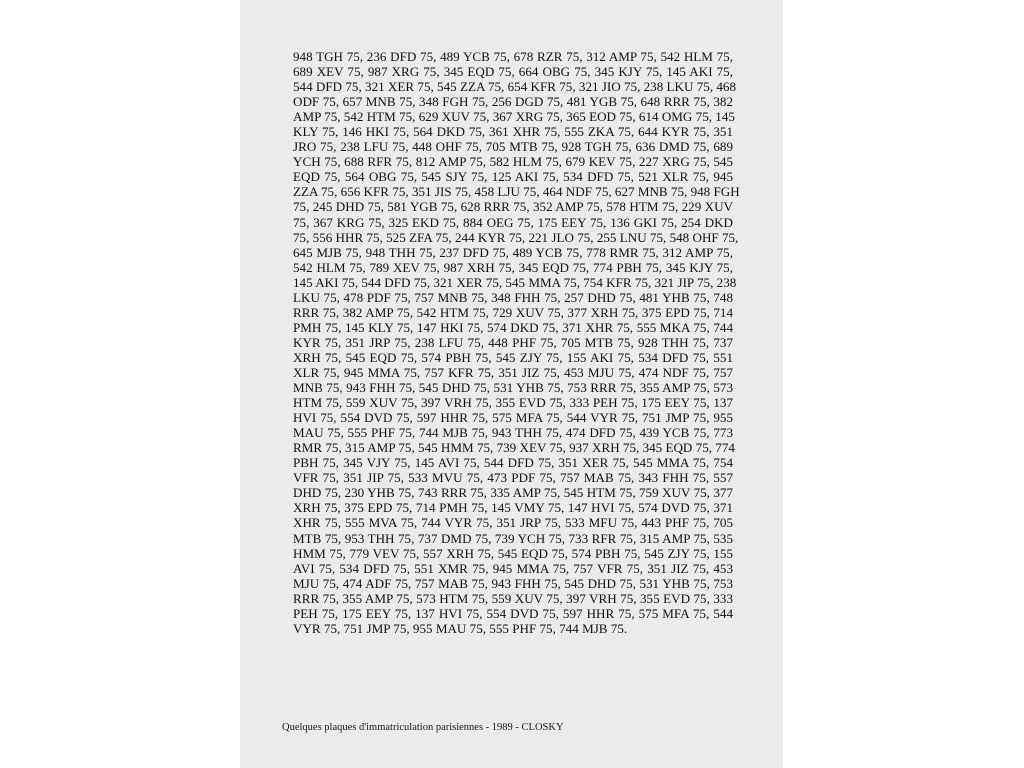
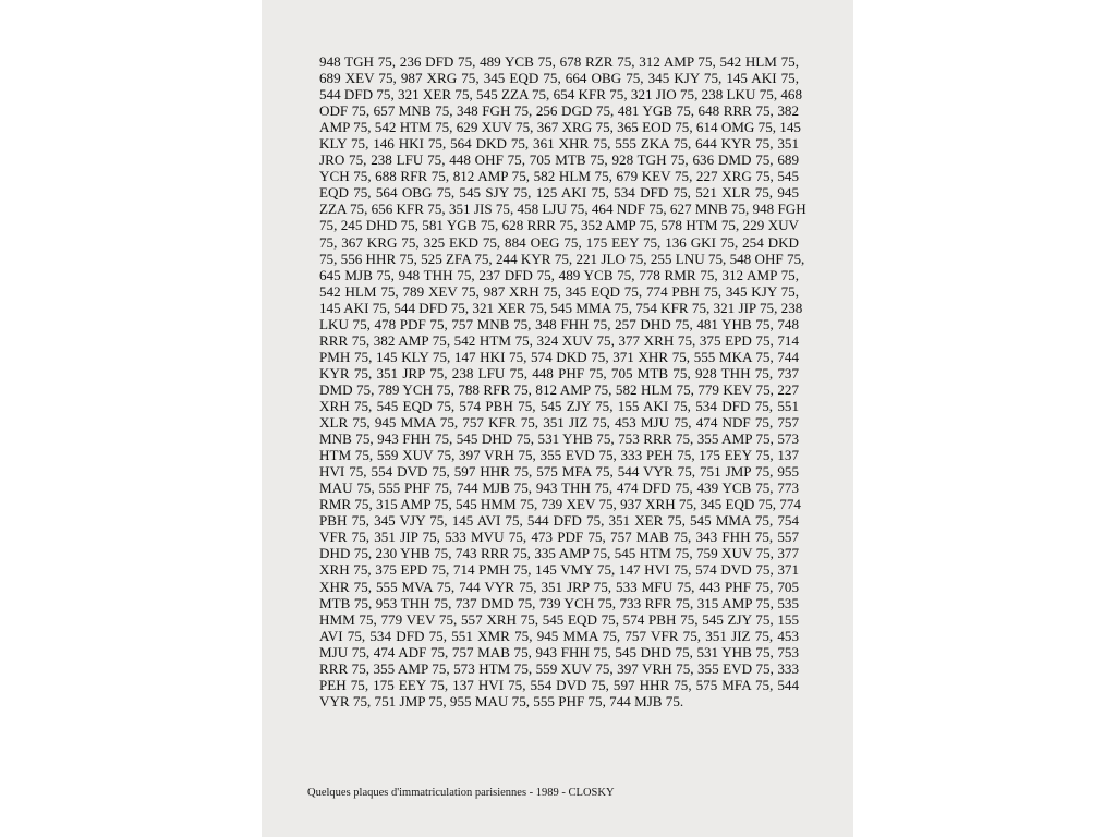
  948 TGH 75, 236 DFD 75, 489 YCB 75, 678 RZR 75, 312 AMP 75, 542 HLM 75,
  689 XEV 75, 987 XRG 75, 345 EQD 75, 664 OBG 75, 345 KJY 75, 145 AKI 75,
  544 DFD 75, 321 XER 75, 545 ZZA 75, 654 KFR 75, 321 JIO 75, 238 LKU 75, 468
  ODF 75, 657 MNB 75, 348 FGH 75, 256 DGD 75, 481 YGB 75, 648 RRR 75, 382
  AMP 75, 542 HTM 75, 629 XUV 75, 367 XRG 75, 365 EOD 75, 614 OMG 75, 145
  KLY 75, 146 HKI 75, 564 DKD 75, 361 XHR 75, 555 ZKA 75, 644 KYR 75, 351
  JRO 75, 238 LFU 75, 448 OHF 75, 705 MTB 75, 928 TGH 75, 636 DMD 75, 689
  YCH 75, 688 RFR 75, 812 AMP 75, 582 HLM 75, 679 KEV 75, 227 XRG 75, 545
  EQD 75, 564 OBG 75, 545 SJY 75, 125 AKI 75, 534 DFD 75, 521 XLR 75, 945
  ZZA 75, 656 KFR 75, 351 JIS 75, 458 LJU 75, 464 NDF 75, 627 MNB 75, 948 FGH
  75, 245 DHD 75, 581 YGB 75, 628 RRR 75, 352 AMP 75, 578 HTM 75, 229 XUV
  75, 367 KRG 75, 325 EKD 75, 884 OEG 75, 175 EEY 75, 136 GKI 75, 254 DKD
  75, 556 HHR 75, 525 ZFA 75, 244 KYR 75, 221 JLO 75, 255 LNU 75, 548 OHF 75,
  645 MJB 75, 948 THH 75, 237 DFD 75, 489 YCB 75, 778 RMR 75, 312 AMP 75,
  542 HLM 75, 789 XEV 75, 987 XRH 75, 345 EQD 75, 774 PBH 75, 345 KJY 75,
  145 AKI 75, 544 DFD 75, 321 XER 75, 545 MMA 75, 754 KFR 75, 321 JIP 75, 238
  LKU 75, 478 PDF 75, 757 MNB 75, 348 FHH 75, 257 DHD 75, 481 YHB 75, 748
- RRR 75, 382 AMP 75, 542 HTM 75, 729 XUV 75, 377 XRH 75, 375 EPD 75, 714
+ RRR 75, 382 AMP 75, 542 HTM 75, 324 XUV 75, 377 XRH 75, 375 EPD 75, 714
  PMH 75, 145 KLY 75, 147 HKI 75, 574 DKD 75, 371 XHR 75, 555 MKA 75, 744
  KYR 75, 351 JRP 75, 238 LFU 75, 448 PHF 75, 705 MTB 75, 928 THH 75, 737
+ DMD 75, 789 YCH 75, 788 RFR 75, 812 AMP 75, 582 HLM 75, 779 KEV 75, 227
  XRH 75, 545 EQD 75, 574 PBH 75, 545 ZJY 75, 155 AKI 75, 534 DFD 75, 551
  XLR 75, 945 MMA 75, 757 KFR 75, 351 JIZ 75, 453 MJU 75, 474 NDF 75, 757
  MNB 75, 943 FHH 75, 545 DHD 75, 531 YHB 75, 753 RRR 75, 355 AMP 75, 573
  HTM 75, 559 XUV 75, 397 VRH 75, 355 EVD 75, 333 PEH 75, 175 EEY 75, 137
  HVI 75, 554 DVD 75, 597 HHR 75, 575 MFA 75, 544 VYR 75, 751 JMP 75, 955
  MAU 75, 555 PHF 75, 744 MJB 75, 943 THH 75, 474 DFD 75, 439 YCB 75, 773
  RMR 75, 315 AMP 75, 545 HMM 75, 739 XEV 75, 937 XRH 75, 345 EQD 75, 774
  PBH 75, 345 VJY 75, 145 AVI 75, 544 DFD 75, 351 XER 75, 545 MMA 75, 754
  VFR 75, 351 JIP 75, 533 MVU 75, 473 PDF 75, 757 MAB 75, 343 FHH 75, 557
  DHD 75, 230 YHB 75, 743 RRR 75, 335 AMP 75, 545 HTM 75, 759 XUV 75, 377
  XRH 75, 375 EPD 75, 714 PMH 75, 145 VMY 75, 147 HVI 75, 574 DVD 75, 371
  XHR 75, 555 MVA 75, 744 VYR 75, 351 JRP 75, 533 MFU 75, 443 PHF 75, 705
  MTB 75, 953 THH 75, 737 DMD 75, 739 YCH 75, 733 RFR 75, 315 AMP 75, 535
  HMM 75, 779 VEV 75, 557 XRH 75, 545 EQD 75, 574 PBH 75, 545 ZJY 75, 155
  AVI 75, 534 DFD 75, 551 XMR 75, 945 MMA 75, 757 VFR 75, 351 JIZ 75, 453
  MJU 75, 474 ADF 75, 757 MAB 75, 943 FHH 75, 545 DHD 75, 531 YHB 75, 753
  RRR 75, 355 AMP 75, 573 HTM 75, 559 XUV 75, 397 VRH 75, 355 EVD 75, 333
  PEH 75, 175 EEY 75, 137 HVI 75, 554 DVD 75, 597 HHR 75, 575 MFA 75, 544
  VYR 75, 751 JMP 75, 955 MAU 75, 555 PHF 75, 744 MJB 75.
  Quelques plaques d'immatriculation parisiennes - 1989 - CLOSKY
